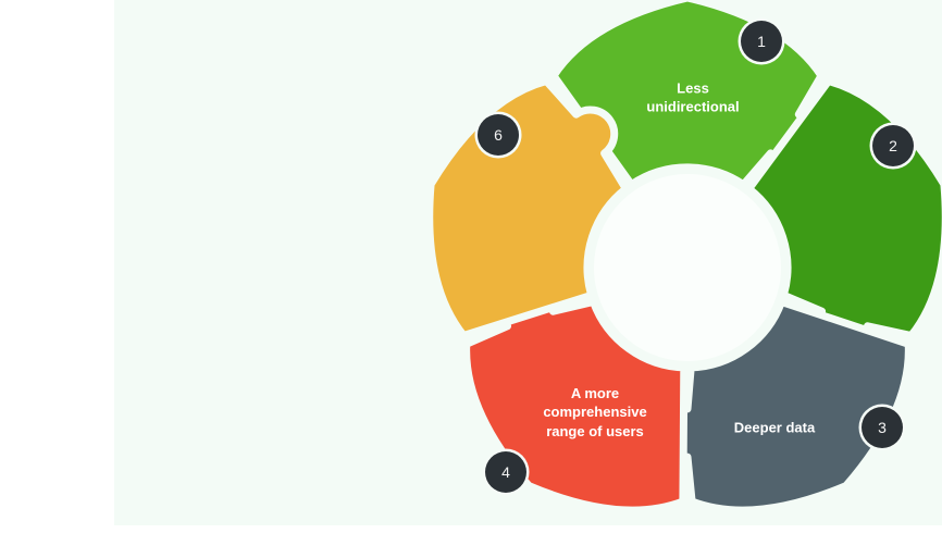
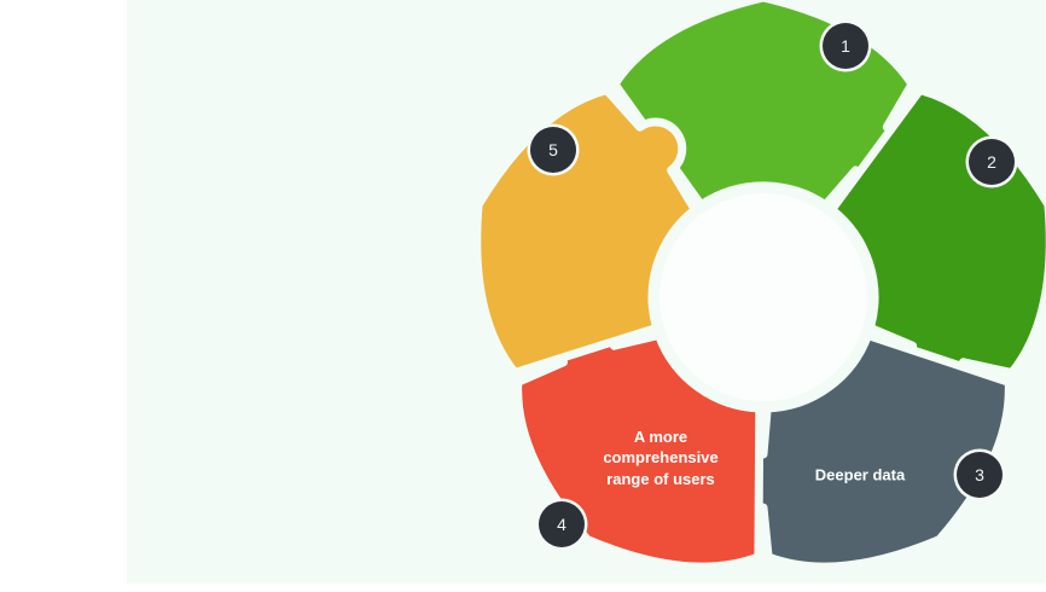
- Less
- unidirectional
  Deeper data
  A more
  comprehensive
  range of users
  1
  2
  3
  4
- 6
+ 5
